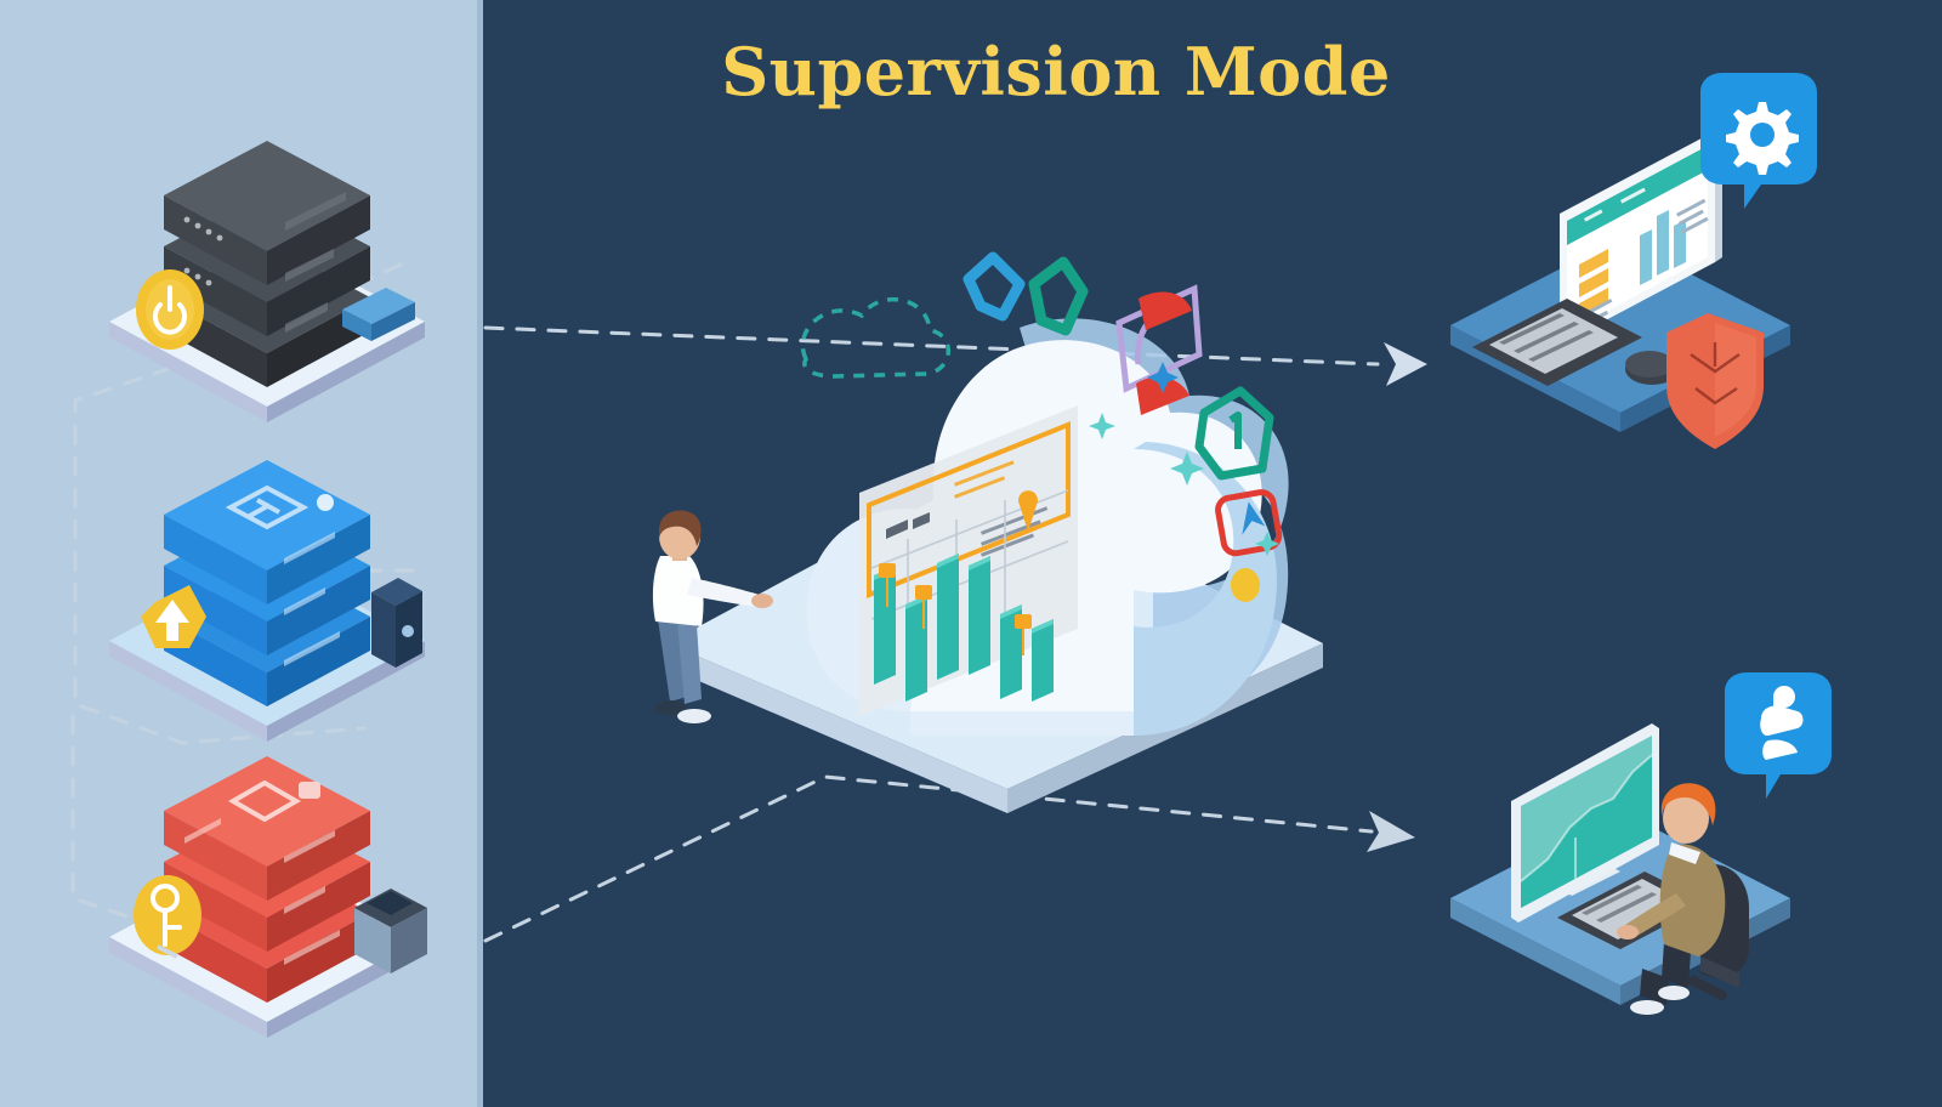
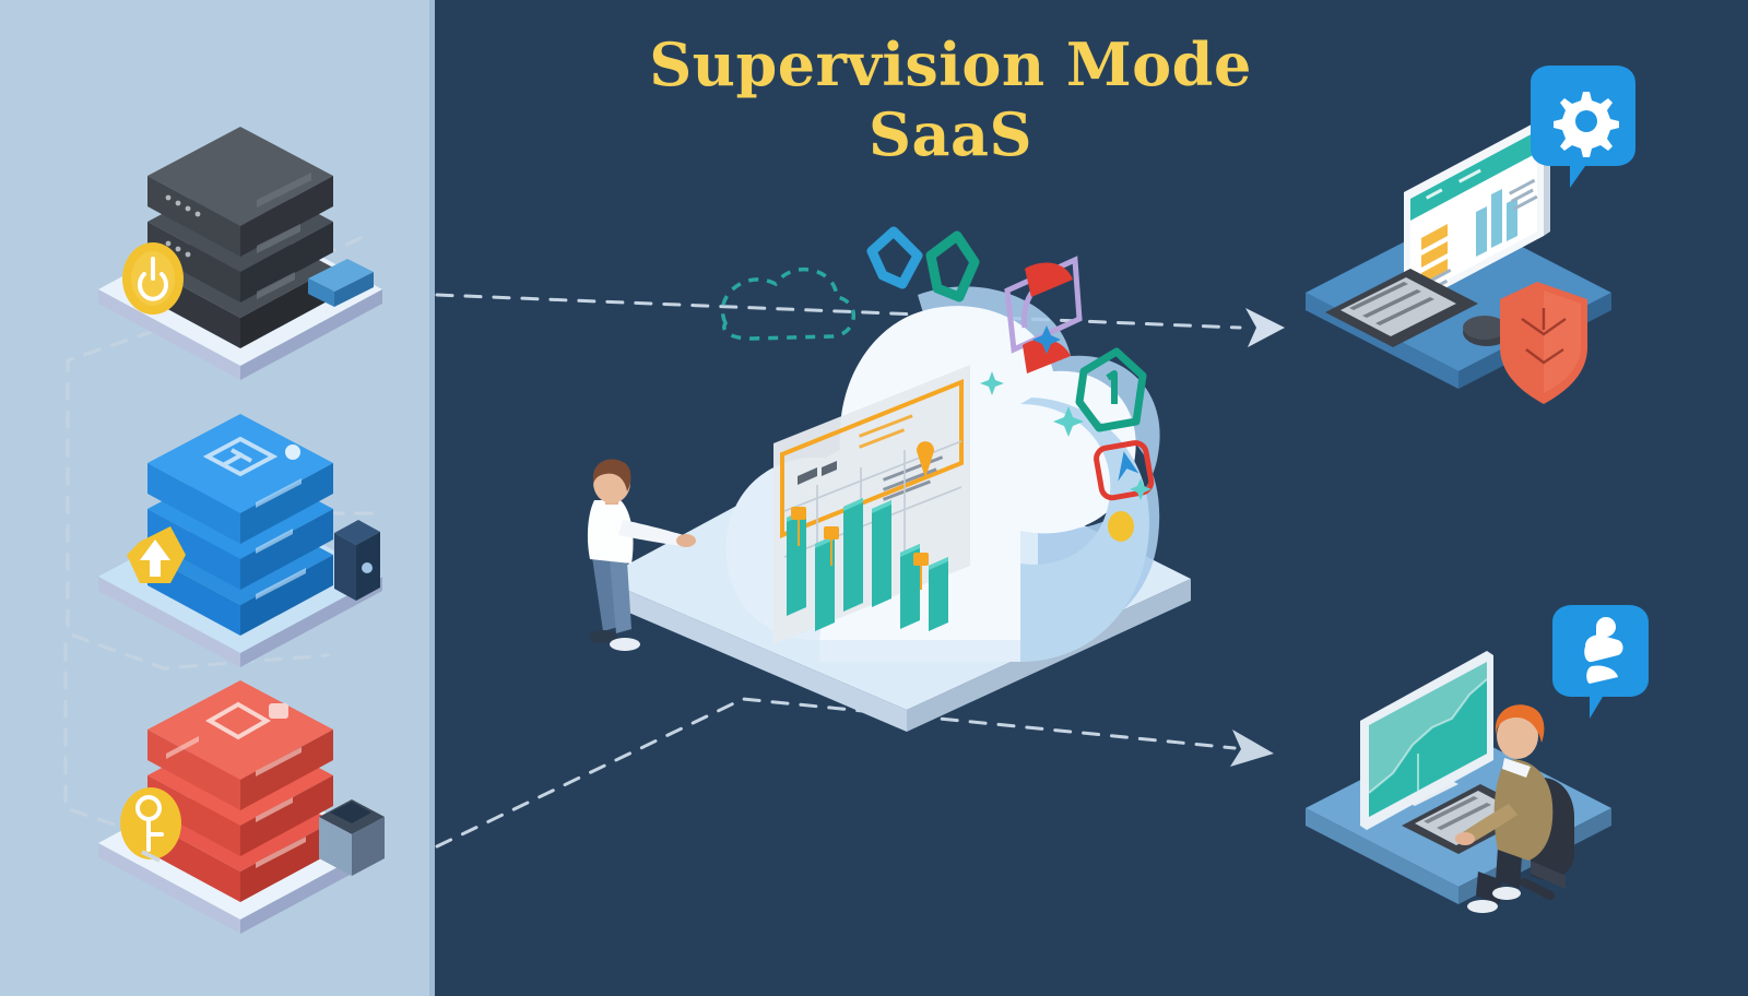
  Supervision Mode
+ SaaS
